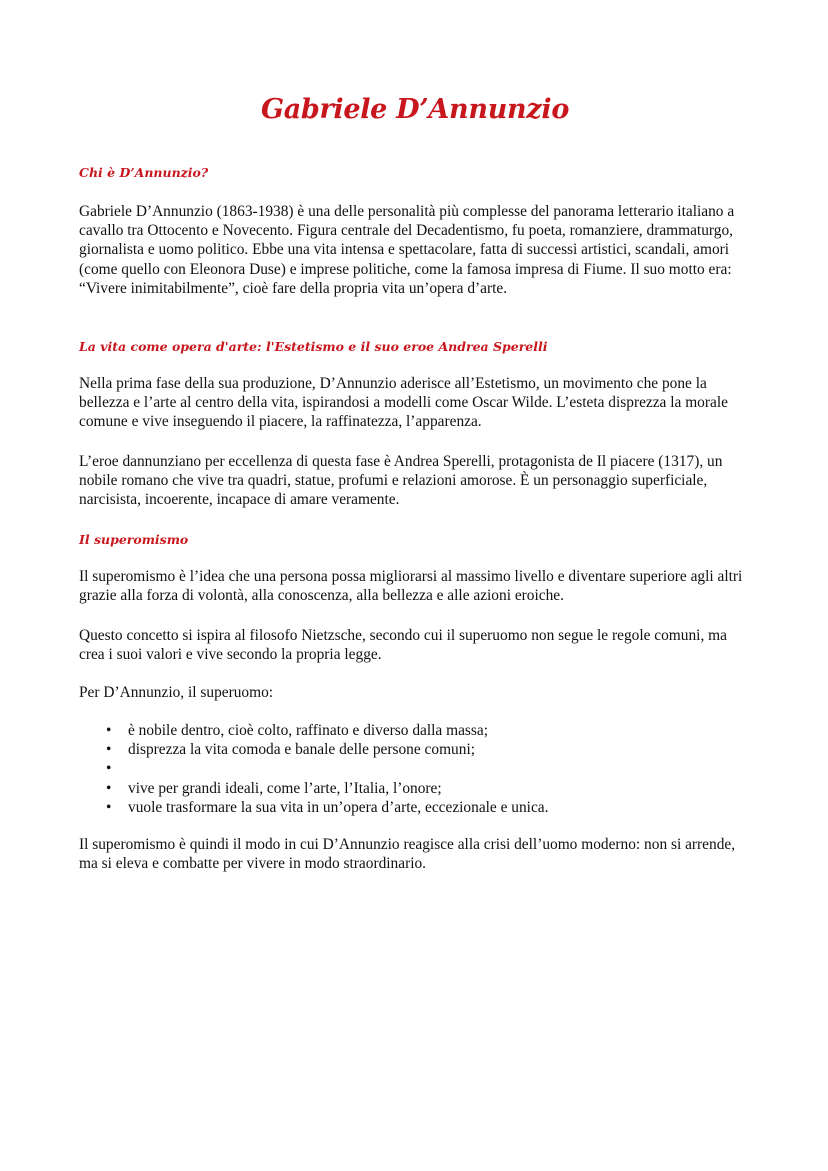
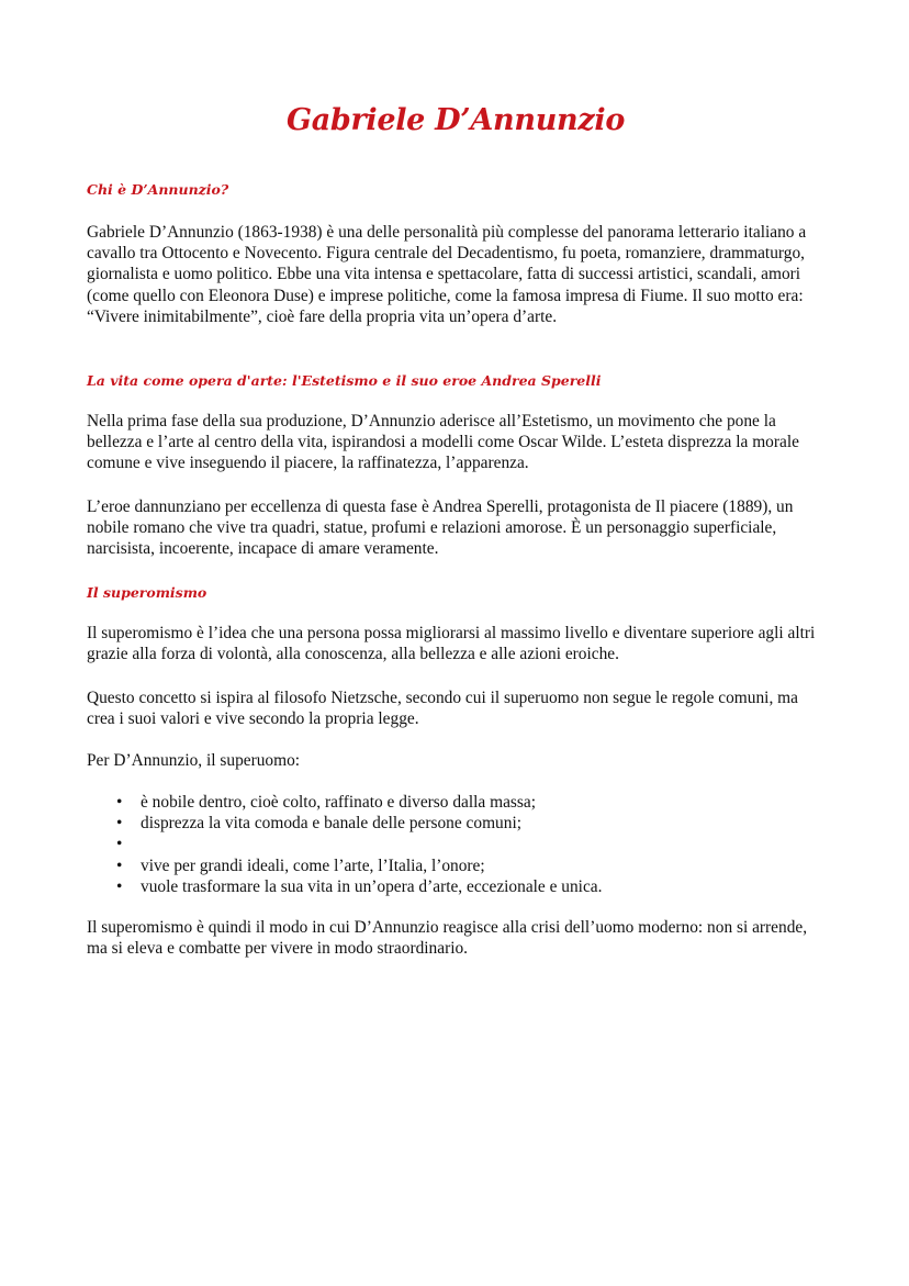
  Gabriele D’Annunzio
  Chi è D’Annunzio?
  Gabriele D’Annunzio (1863-1938) è una delle personalità più complesse del panorama letterario italiano a cavallo tra Ottocento e Novecento. Figura centrale del Decadentismo, fu poeta, romanziere, drammaturgo, giornalista e uomo politico. Ebbe una vita intensa e spettacolare, fatta di successi artistici, scandali, amori (come quello con Eleonora Duse) e imprese politiche, come la famosa impresa di Fiume. Il suo motto era: “Vivere inimitabilmente”, cioè fare della propria vita un’opera d’arte.
  La vita come opera d'arte: l'Estetismo e il suo eroe Andrea Sperelli
  Nella prima fase della sua produzione, D’Annunzio aderisce all’Estetismo, un movimento che pone la bellezza e l’arte al centro della vita, ispirandosi a modelli come Oscar Wilde. L’esteta disprezza la morale comune e vive inseguendo il piacere, la raffinatezza, l’apparenza.
- L’eroe dannunziano per eccellenza di questa fase è Andrea Sperelli, protagonista de Il piacere (1317), un nobile romano che vive tra quadri, statue, profumi e relazioni amorose. È un personaggio superficiale, narcisista, incoerente, incapace di amare veramente.
+ L’eroe dannunziano per eccellenza di questa fase è Andrea Sperelli, protagonista de Il piacere (1889), un nobile romano che vive tra quadri, statue, profumi e relazioni amorose. È un personaggio superficiale, narcisista, incoerente, incapace di amare veramente.
  Il superomismo
  Il superomismo è l’idea che una persona possa migliorarsi al massimo livello e diventare superiore agli altri grazie alla forza di volontà, alla conoscenza, alla bellezza e alle azioni eroiche.
  Questo concetto si ispira al filosofo Nietzsche, secondo cui il superuomo non segue le regole comuni, ma crea i suoi valori e vive secondo la propria legge.
  Per D’Annunzio, il superuomo:
  •
  è nobile dentro, cioè colto, raffinato e diverso dalla massa;
  •
  disprezza la vita comoda e banale delle persone comuni;
  •
  •
  vive per grandi ideali, come l’arte, l’Italia, l’onore;
  •
  vuole trasformare la sua vita in un’opera d’arte, eccezionale e unica.
  Il superomismo è quindi il modo in cui D’Annunzio reagisce alla crisi dell’uomo moderno: non si arrende, ma si eleva e combatte per vivere in modo straordinario.
